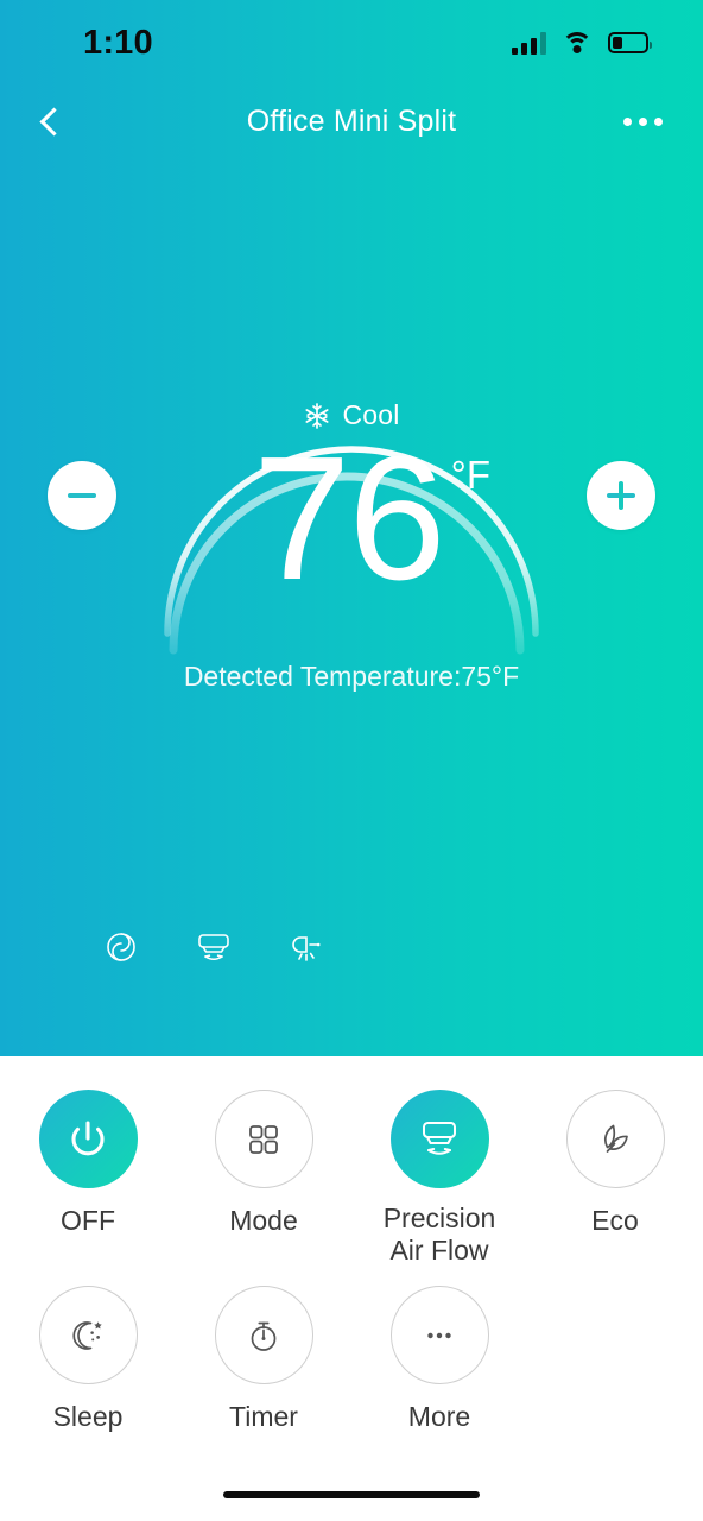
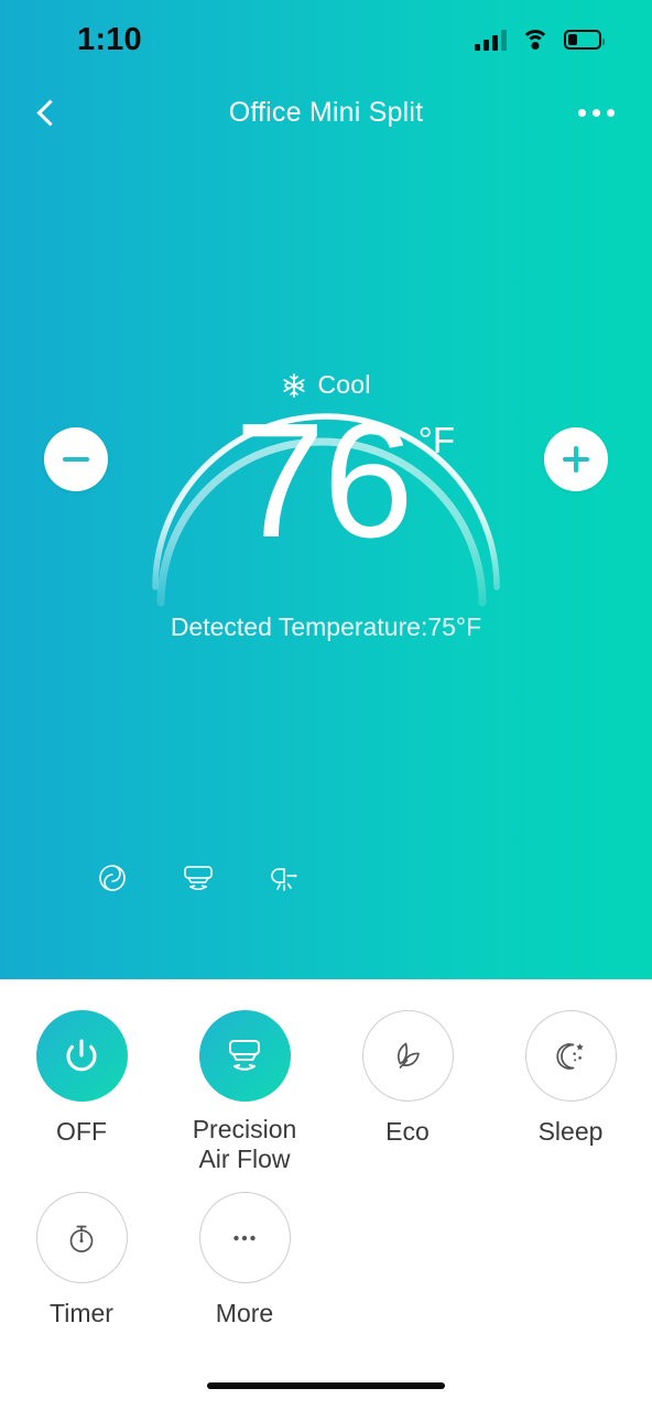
  1:10
  Office Mini Split
  Cool
  76
  °F
  Detected Temperature:75°F
  OFF
- Mode
  Precision
  Air Flow
  Eco
  Sleep
  Timer
  More
